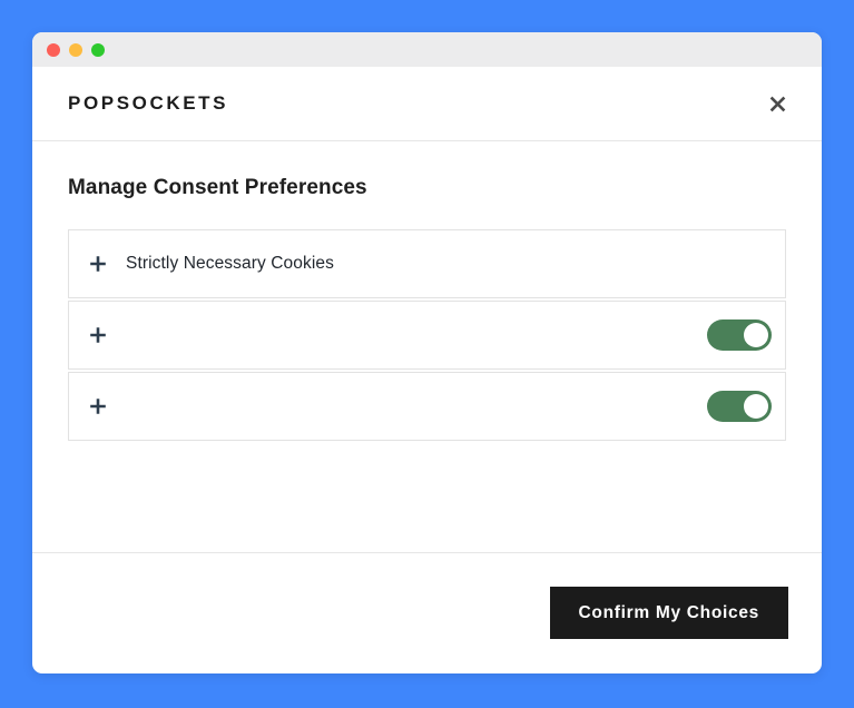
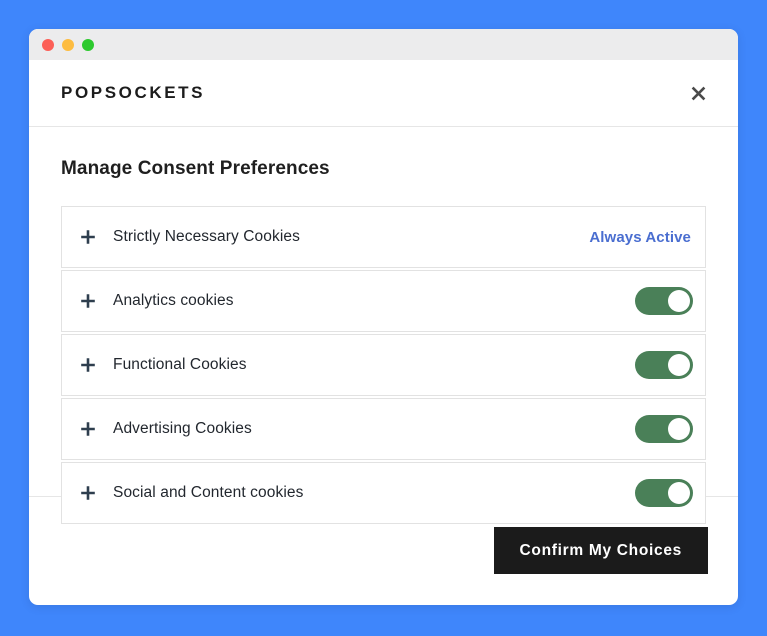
  POPSOCKETS
  Manage Consent Preferences
  Strictly Necessary Cookies
+ Always Active
+ Analytics cookies
+ Functional Cookies
+ Advertising Cookies
+ Social and Content cookies
  Confirm My Choices
